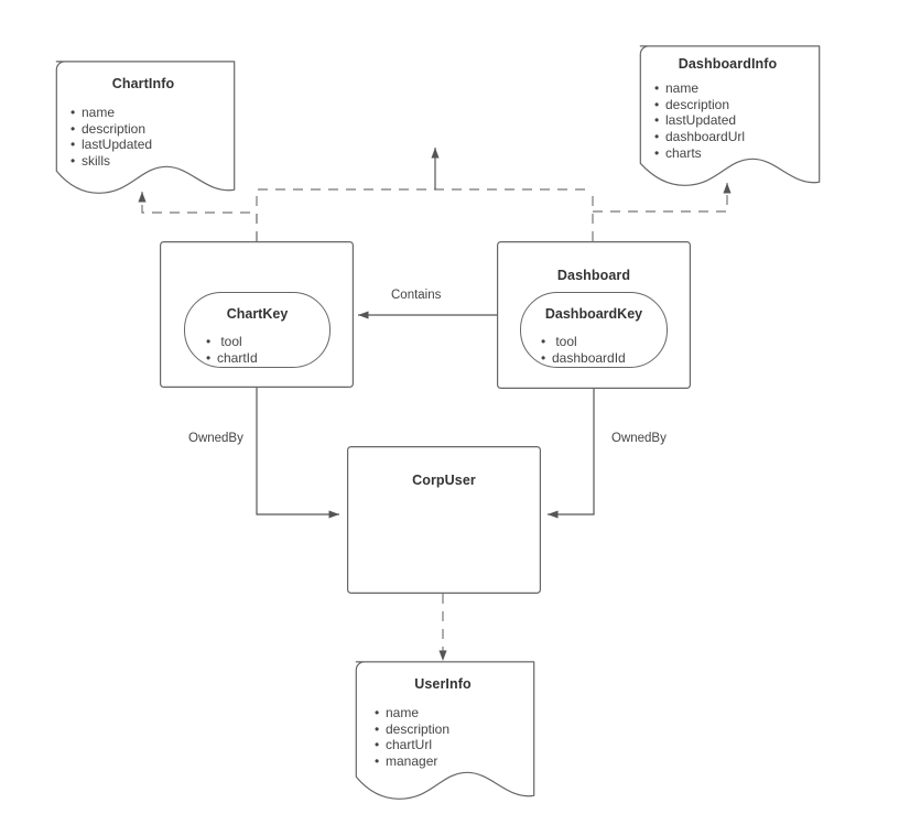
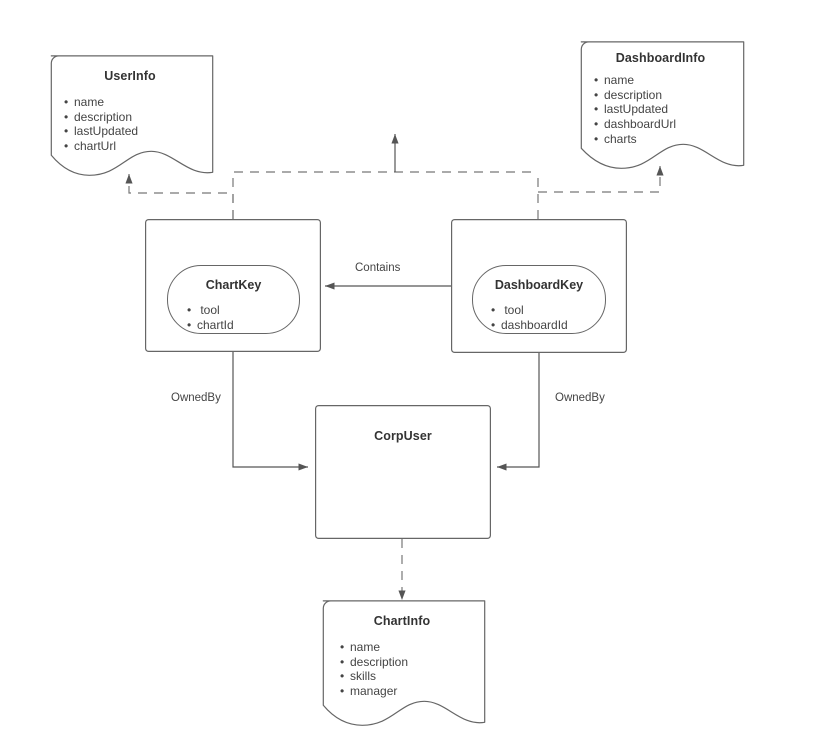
  Contains
  OwnedBy
  OwnedBy
- ChartInfo
+ UserInfo
  name
  description
  lastUpdated
- skills
+ chartUrl
  DashboardInfo
  name
  description
  lastUpdated
  dashboardUrl
  charts
  ChartKey
  tool
  chartId
- Dashboard
  DashboardKey
  tool
  dashboardId
  CorpUser
- UserInfo
+ ChartInfo
  name
  description
- chartUrl
+ skills
  manager
